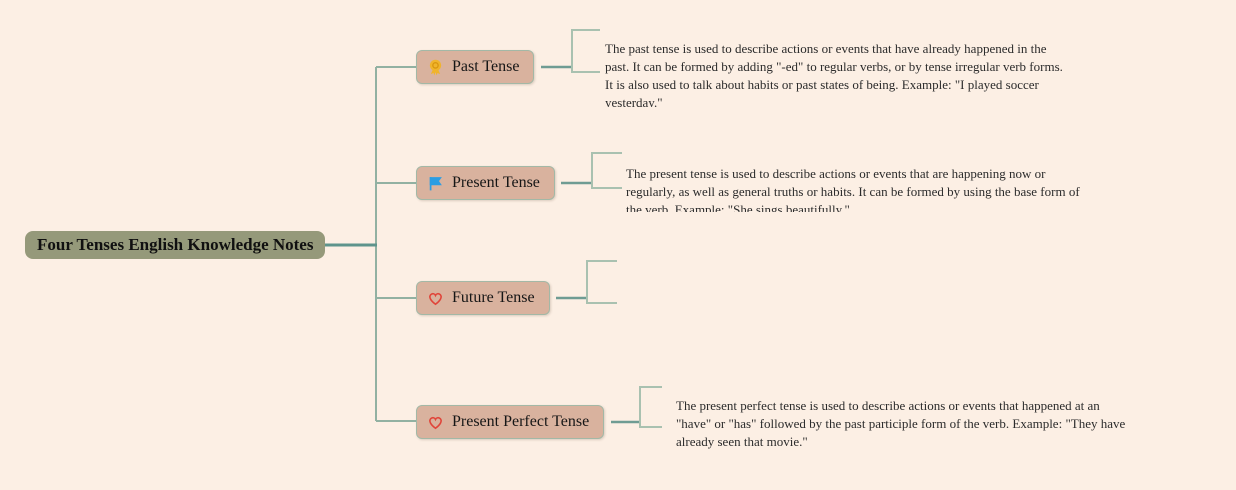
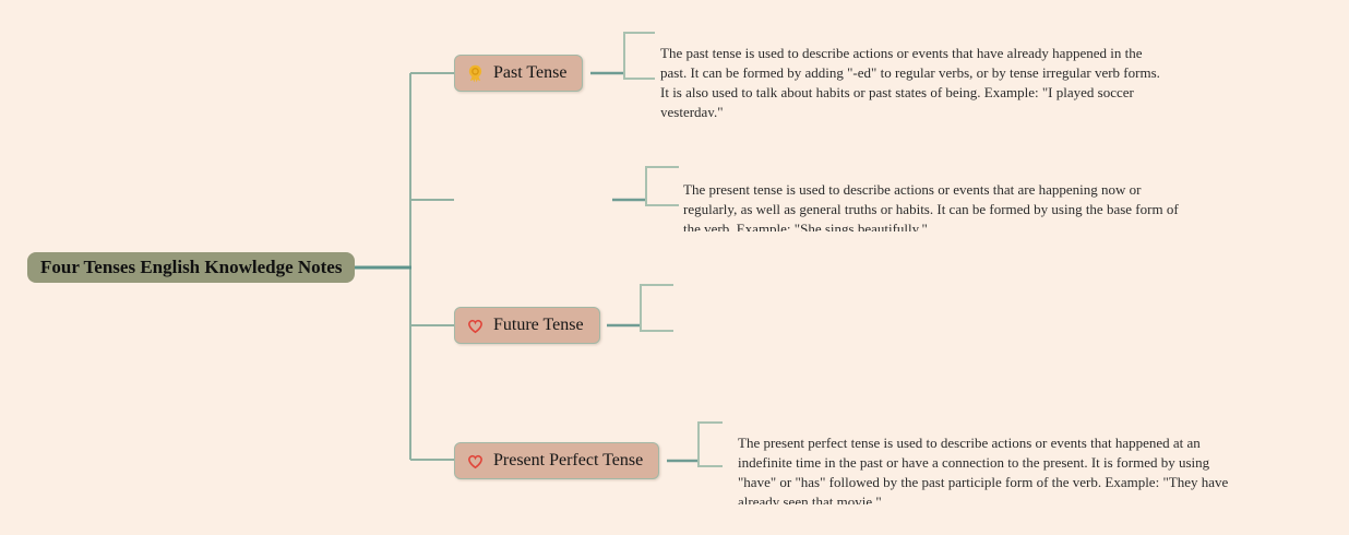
  Four Tenses English Knowledge Notes
  Past Tense
  The past tense is used to describe actions or events that have already happened in the
  past. It can be formed by adding "-ed" to regular verbs, or by tense irregular verb forms.
  It is also used to talk about habits or past states of being. Example: "I played soccer
  yesterday."
- Present Tense
  The present tense is used to describe actions or events that are happening now or
  regularly, as well as general truths or habits. It can be formed by using the base form of
  the verb. Example: "She sings beautifully."
  Future Tense
  Present Perfect Tense
  The present perfect tense is used to describe actions or events that happened at an
+ indefinite time in the past or have a connection to the present. It is formed by using
  "have" or "has" followed by the past participle form of the verb. Example: "They have
  already seen that movie."
